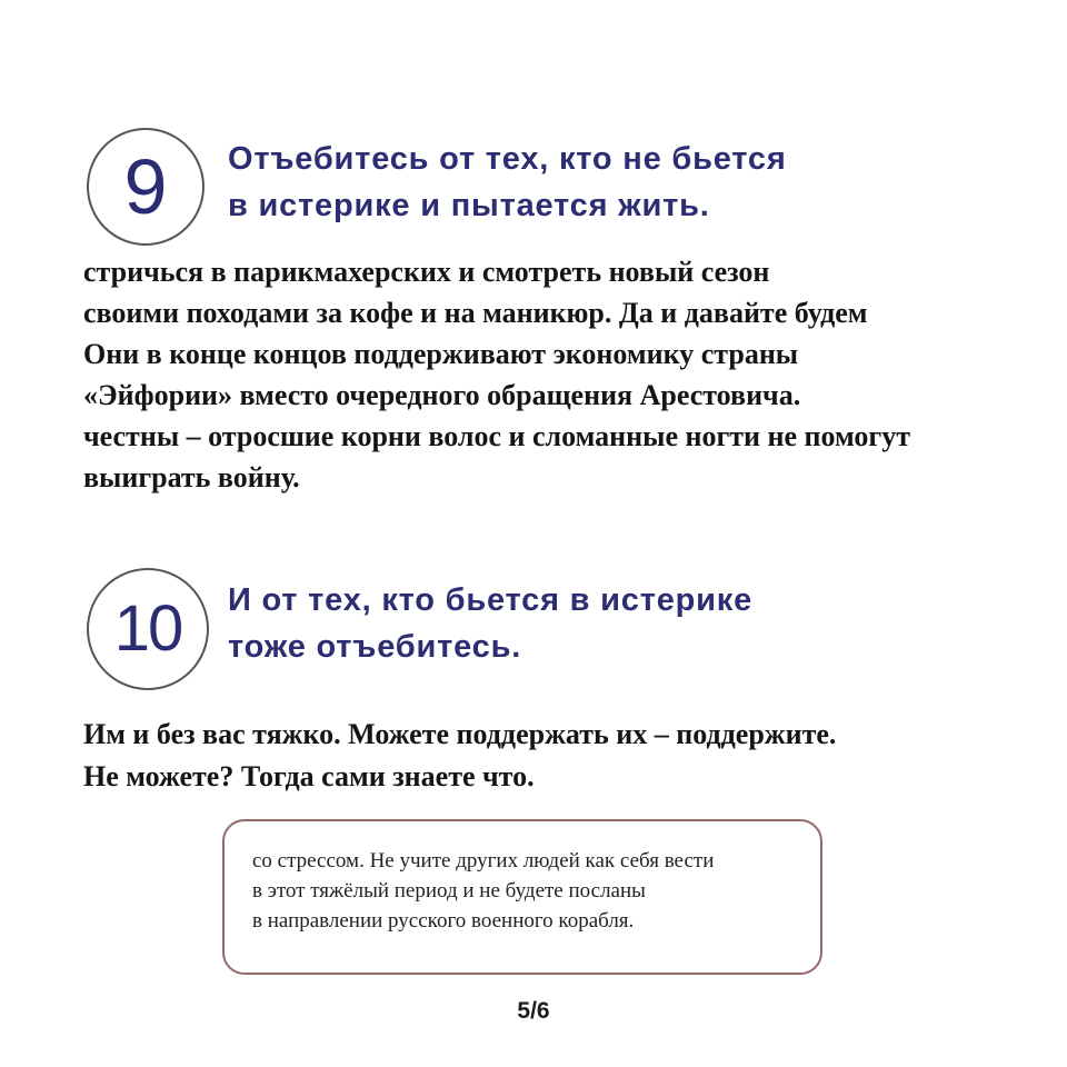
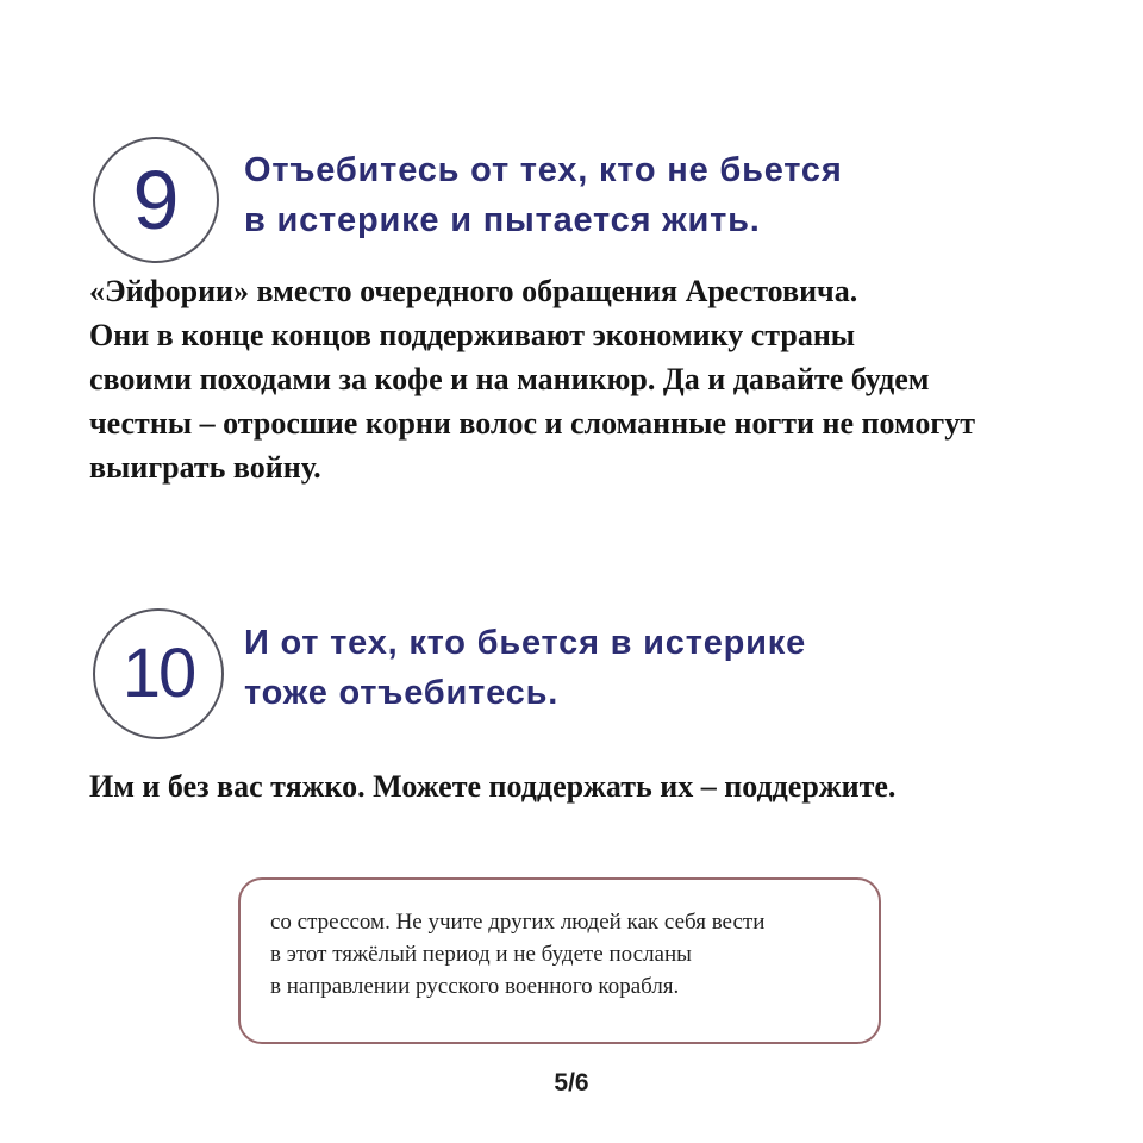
  9
  Отъебитесь от тех, кто не бьется
  в истерике и пытается жить.
- стричься в парикмахерских и смотреть новый сезон
- своими походами за кофе и на маникюр. Да и давайте будем
+ «Эйфории» вместо очередного обращения Арестовича.
  Они в конце концов поддерживают экономику страны
- «Эйфории» вместо очередного обращения Арестовича.
+ своими походами за кофе и на маникюр. Да и давайте будем
  честны – отросшие корни волос и сломанные ногти не помогут
  выиграть войну.
  10
  И от тех, кто бьется в истерике
  тоже отъебитесь.
  Им и без вас тяжко. Можете поддержать их – поддержите.
- Не можете? Тогда сами знаете что.
  со стрессом. Не учите других людей как себя вести
  в этот тяжёлый период и не будете посланы
  в направлении русского военного корабля.
  5/6
